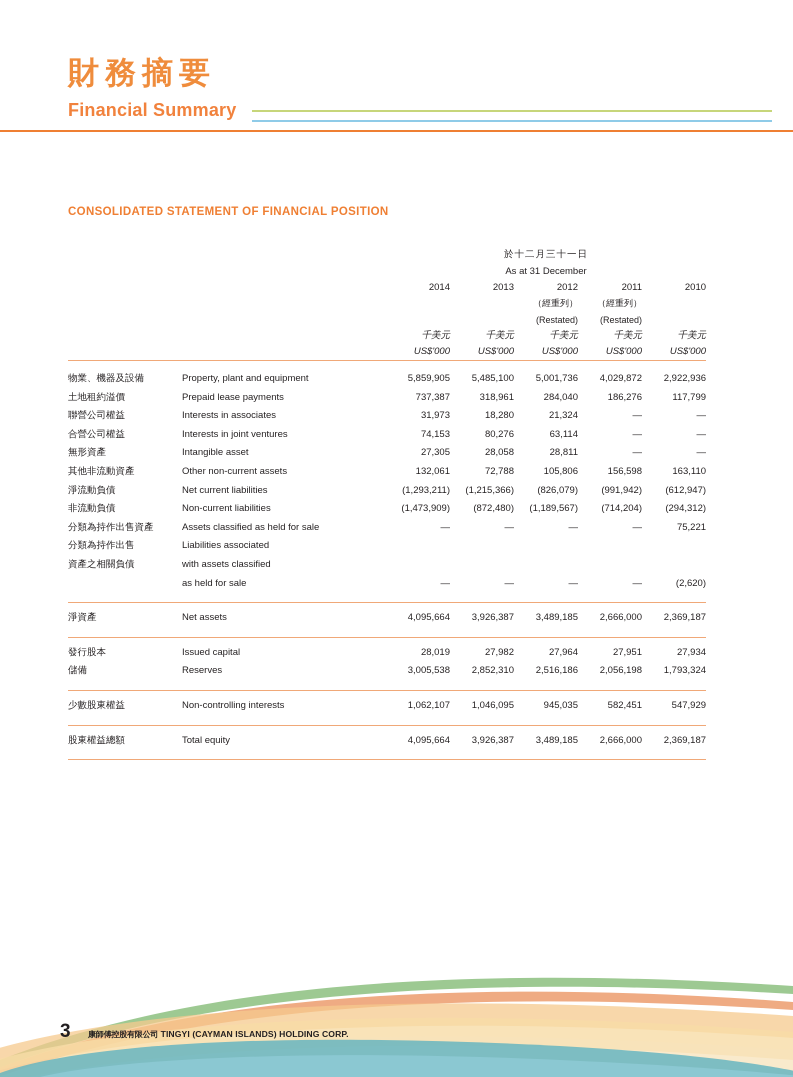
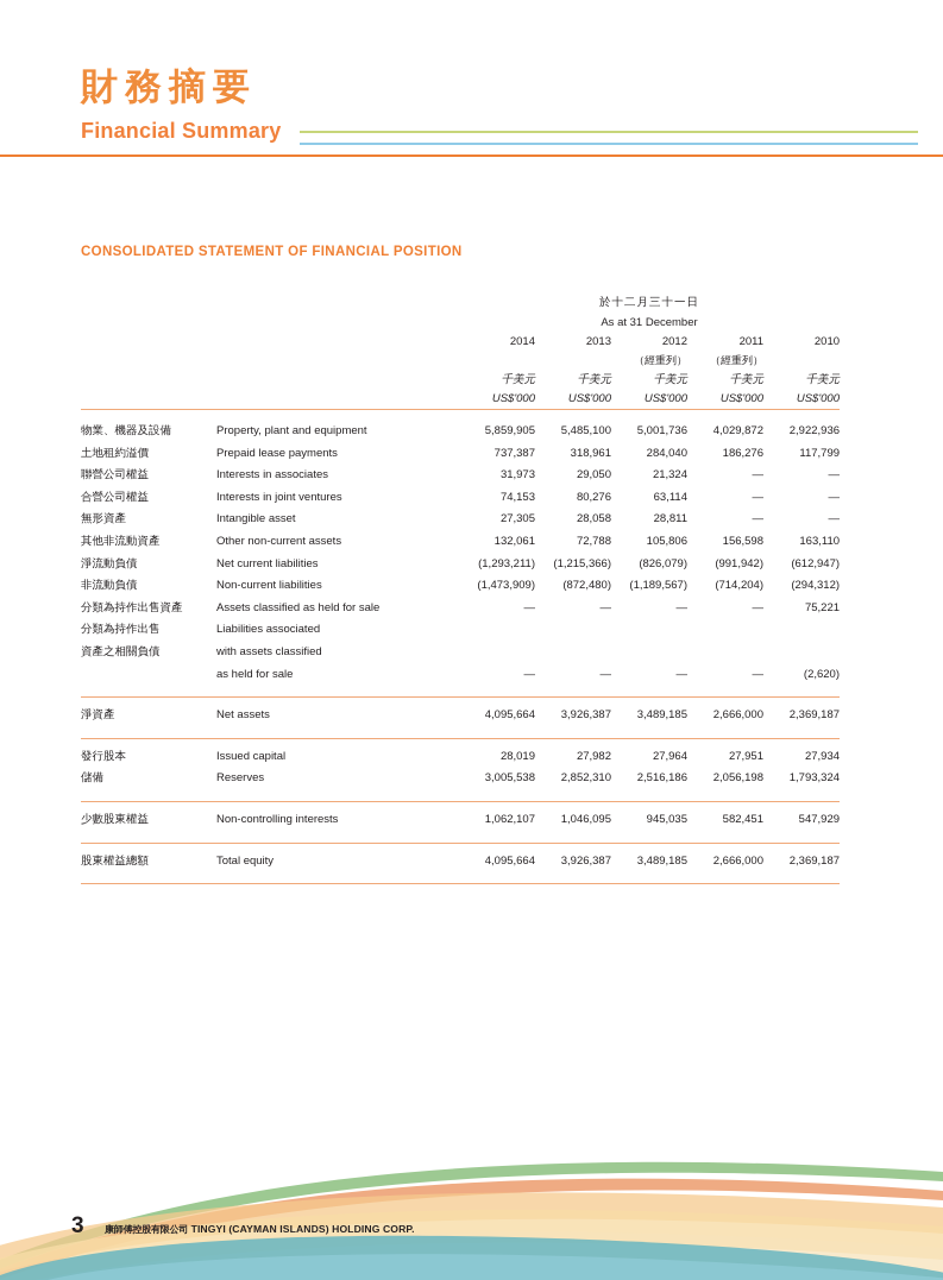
  財務摘要
  Financial Summary
  CONSOLIDATED STATEMENT OF FINANCIAL POSITION
  		於十二月三十一日
  		As at 31 December
  		2014	2013	2012	2011	2010
  				（經重列）	（經重列）
- 				(Restated)	(Restated)
  		千美元	千美元	千美元	千美元	千美元
  		US$'000	US$'000	US$'000	US$'000	US$'000
  物業、機器及設備	Property, plant and equipment	5,859,905	5,485,100	5,001,736	4,029,872	2,922,936
  土地租約溢價	Prepaid lease payments	737,387	318,961	284,040	186,276	117,799
- 聯營公司權益	Interests in associates	31,973	18,280	21,324	—	—
+ 聯營公司權益	Interests in associates	31,973	29,050	21,324	—	—
  合營公司權益	Interests in joint ventures	74,153	80,276	63,114	—	—
  無形資產	Intangible asset	27,305	28,058	28,811	—	—
  其他非流動資產	Other non-current assets	132,061	72,788	105,806	156,598	163,110
  淨流動負債	Net current liabilities	(1,293,211)	(1,215,366)	(826,079)	(991,942)	(612,947)
  非流動負債	Non-current liabilities	(1,473,909)	(872,480)	(1,189,567)	(714,204)	(294,312)
  分類為持作出售資產	Assets classified as held for sale	—	—	—	—	75,221
  分類為持作出售	Liabilities associated
  資產之相關負債	with assets classified
  	as held for sale	—	—	—	—	(2,620)
  淨資產	Net assets	4,095,664	3,926,387	3,489,185	2,666,000	2,369,187
  發行股本	Issued capital	28,019	27,982	27,964	27,951	27,934
  儲備	Reserves	3,005,538	2,852,310	2,516,186	2,056,198	1,793,324
  少數股東權益	Non-controlling interests	1,062,107	1,046,095	945,035	582,451	547,929
  股東權益總額	Total equity	4,095,664	3,926,387	3,489,185	2,666,000	2,369,187
  3
  康師傅控股有限公司 TINGYI (CAYMAN ISLANDS) HOLDING CORP.
